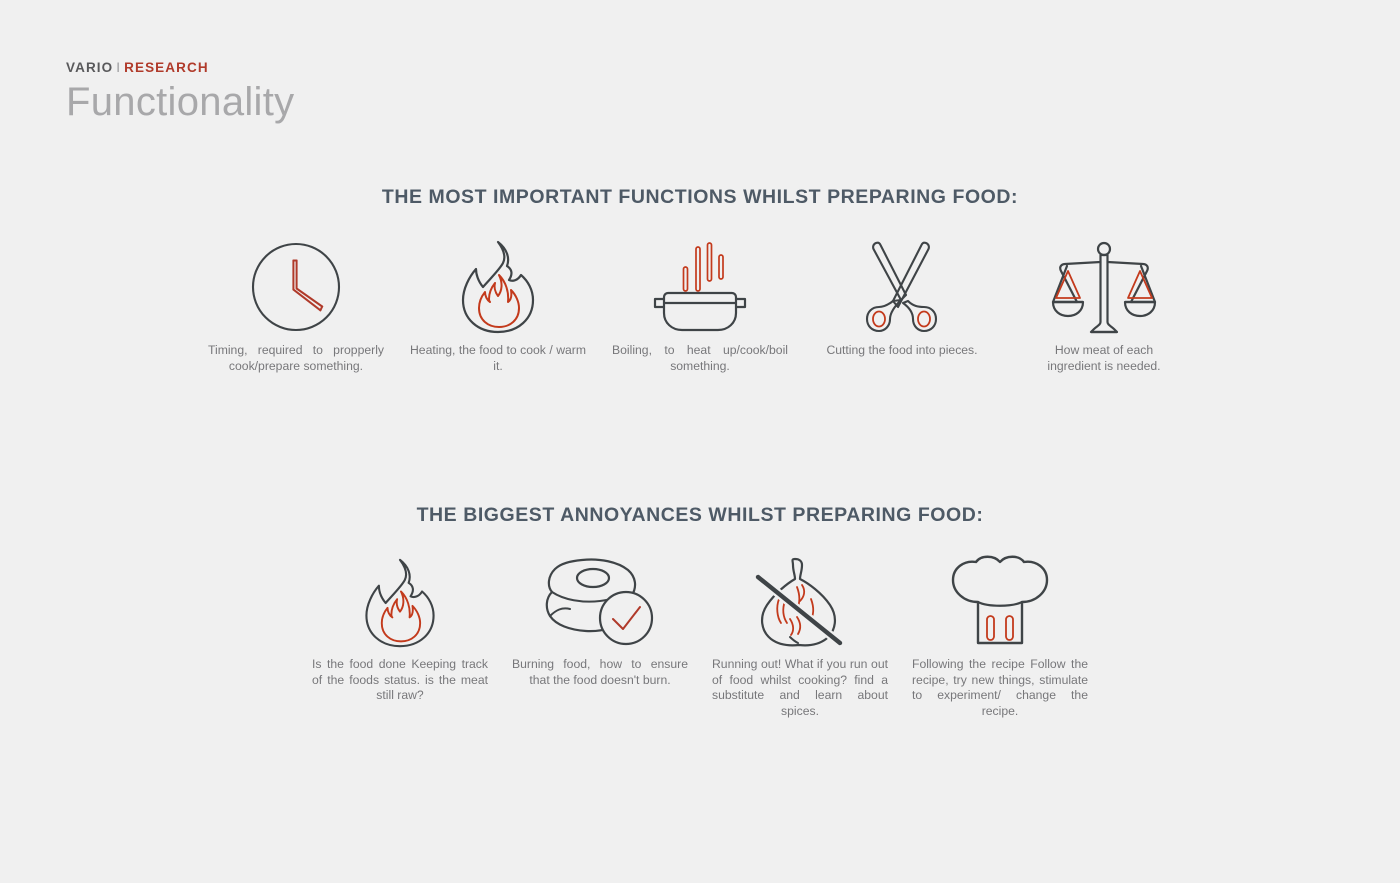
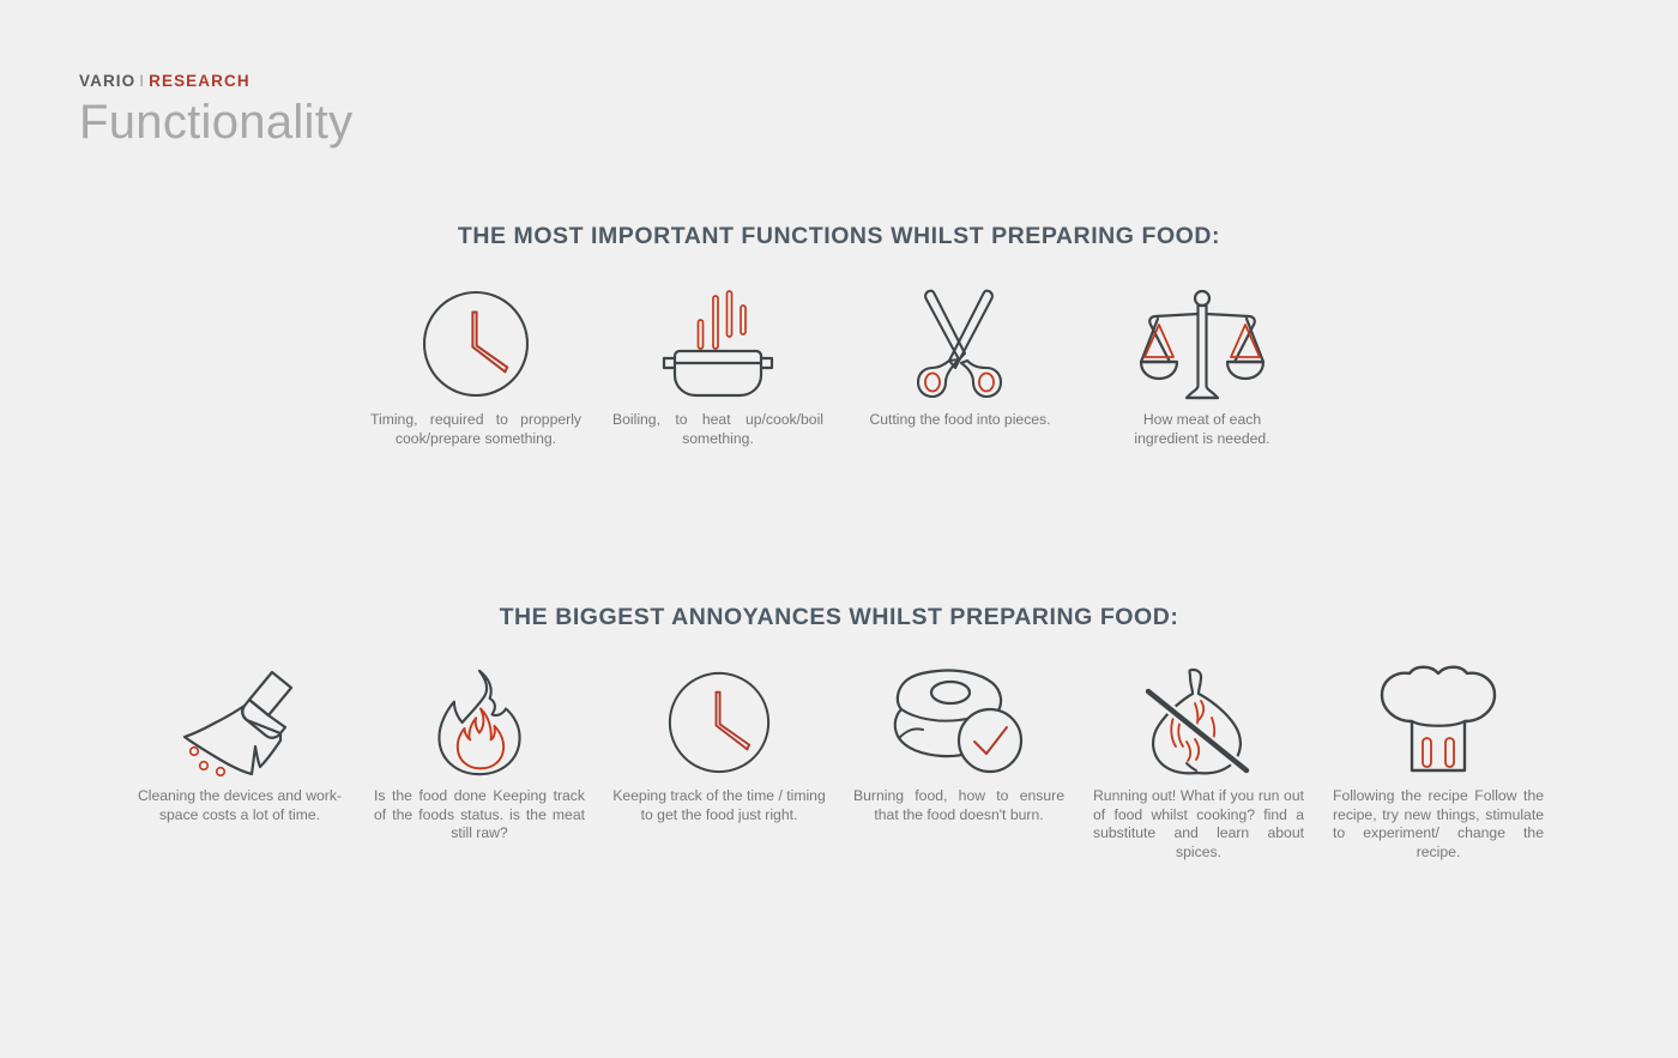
  VARIO I RESEARCH
  Functionality
  THE MOST IMPORTANT FUNCTIONS WHILST PREPARING FOOD:
  Timing, required to propperly cook/prepare something.
- Heating, the food to cook / warm it.
  Boiling, to heat up/cook/boil something.
  Cutting the food into pieces.
  How meat of each ingredient is needed.
  THE BIGGEST ANNOYANCES WHILST PREPARING FOOD:
+ Cleaning the devices and work-space costs a lot of time.
  Is the food done Keeping track of the foods status. is the meat still raw?
+ Keeping track of the time / timing to get the food just right.
  Burning food, how to ensure that the food doesn't burn.
  Running out! What if you run out of food whilst cooking? find a substitute and learn about spices.
  Following the recipe Follow the recipe, try new things, stimulate to experiment/ change the recipe.
